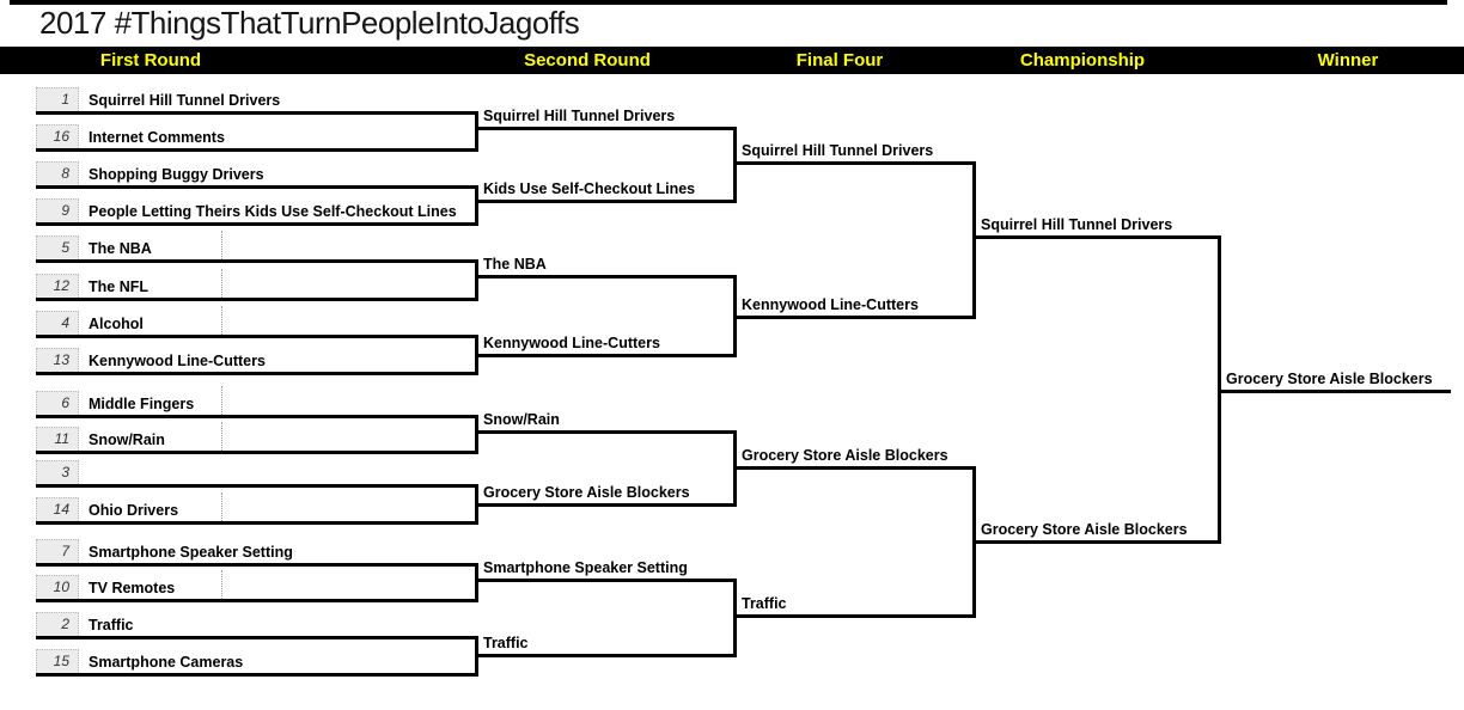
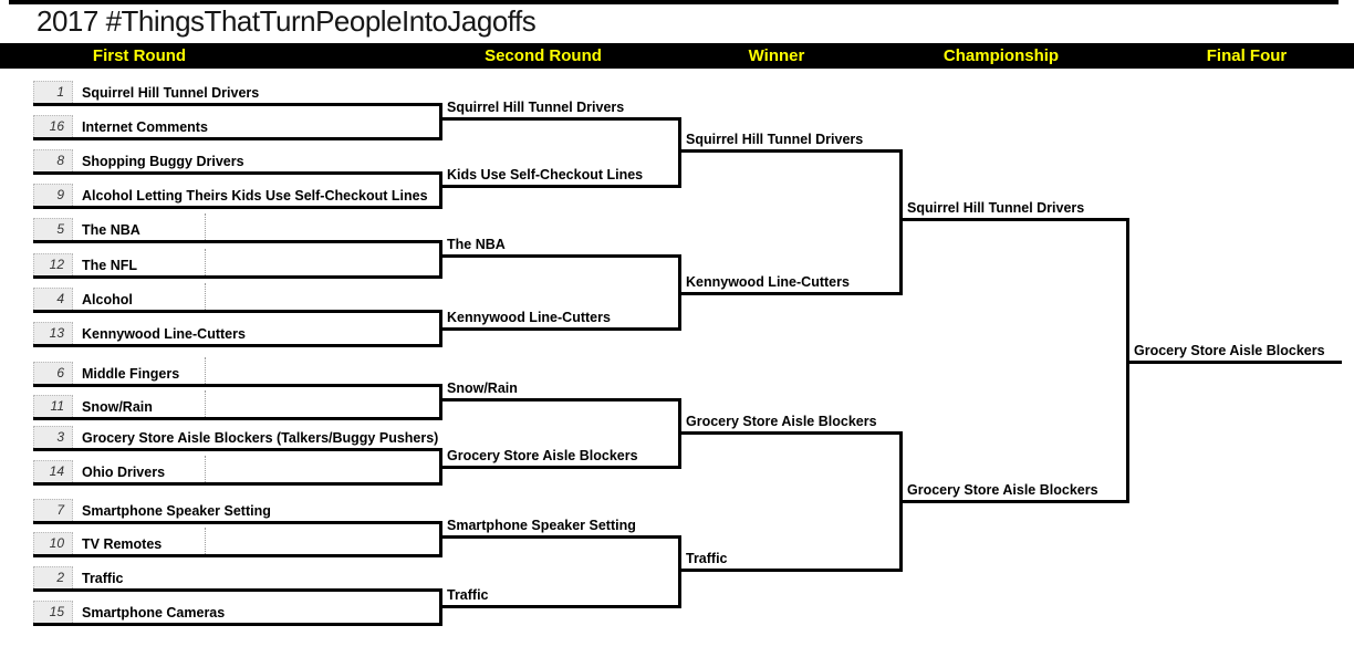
  2017 #ThingsThatTurnPeopleIntoJagoffs
  First Round
  Second Round
- Final Four
+ Winner
  Championship
- Winner
+ Final Four
  1
  Squirrel Hill Tunnel Drivers
  16
  Internet Comments
  8
  Shopping Buggy Drivers
  9
- People Letting Theirs Kids Use Self-Checkout Lines
+ Alcohol Letting Theirs Kids Use Self-Checkout Lines
  5
  The NBA
  12
  The NFL
  4
  Alcohol
  13
  Kennywood Line-Cutters
  6
  Middle Fingers
  11
  Snow/Rain
  3
+ Grocery Store Aisle Blockers (Talkers/Buggy Pushers)
  14
  Ohio Drivers
  7
  Smartphone Speaker Setting
  10
  TV Remotes
  2
  Traffic
  15
  Smartphone Cameras
  Squirrel Hill Tunnel Drivers
  Kids Use Self-Checkout Lines
  The NBA
  Kennywood Line-Cutters
  Snow/Rain
  Grocery Store Aisle Blockers
  Smartphone Speaker Setting
  Traffic
  Squirrel Hill Tunnel Drivers
  Kennywood Line-Cutters
  Grocery Store Aisle Blockers
  Traffic
  Squirrel Hill Tunnel Drivers
  Grocery Store Aisle Blockers
  Grocery Store Aisle Blockers
